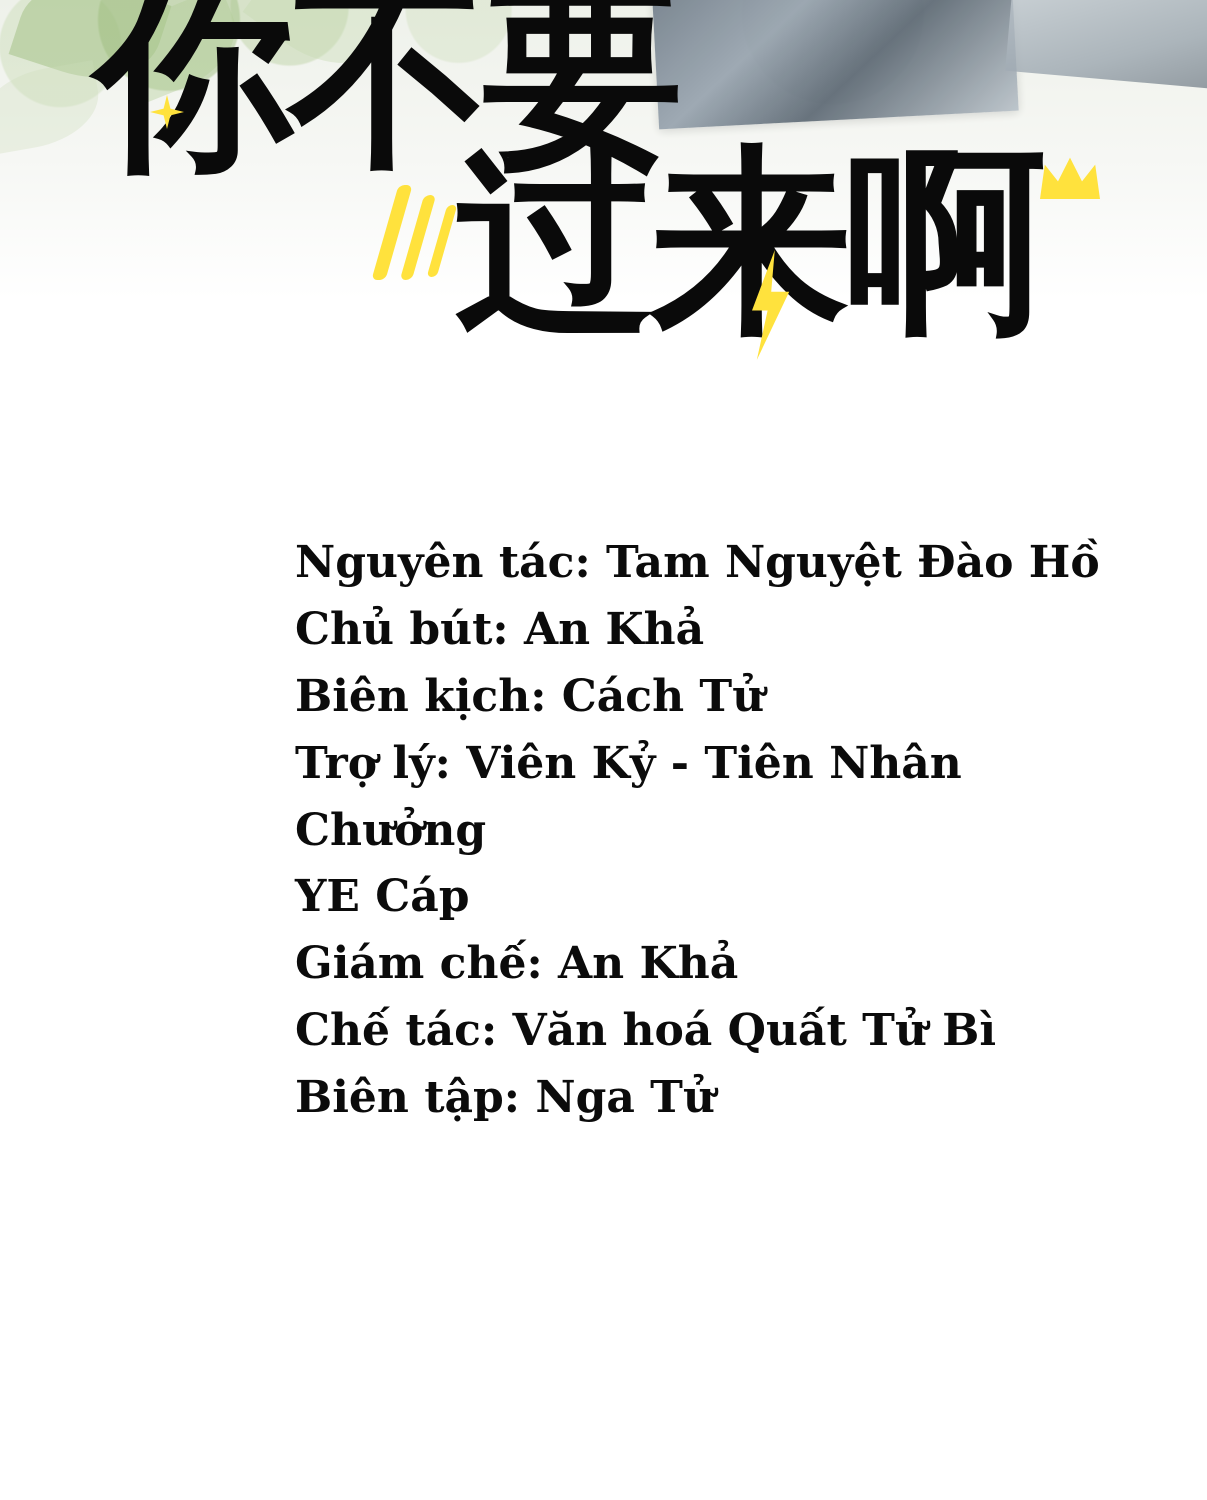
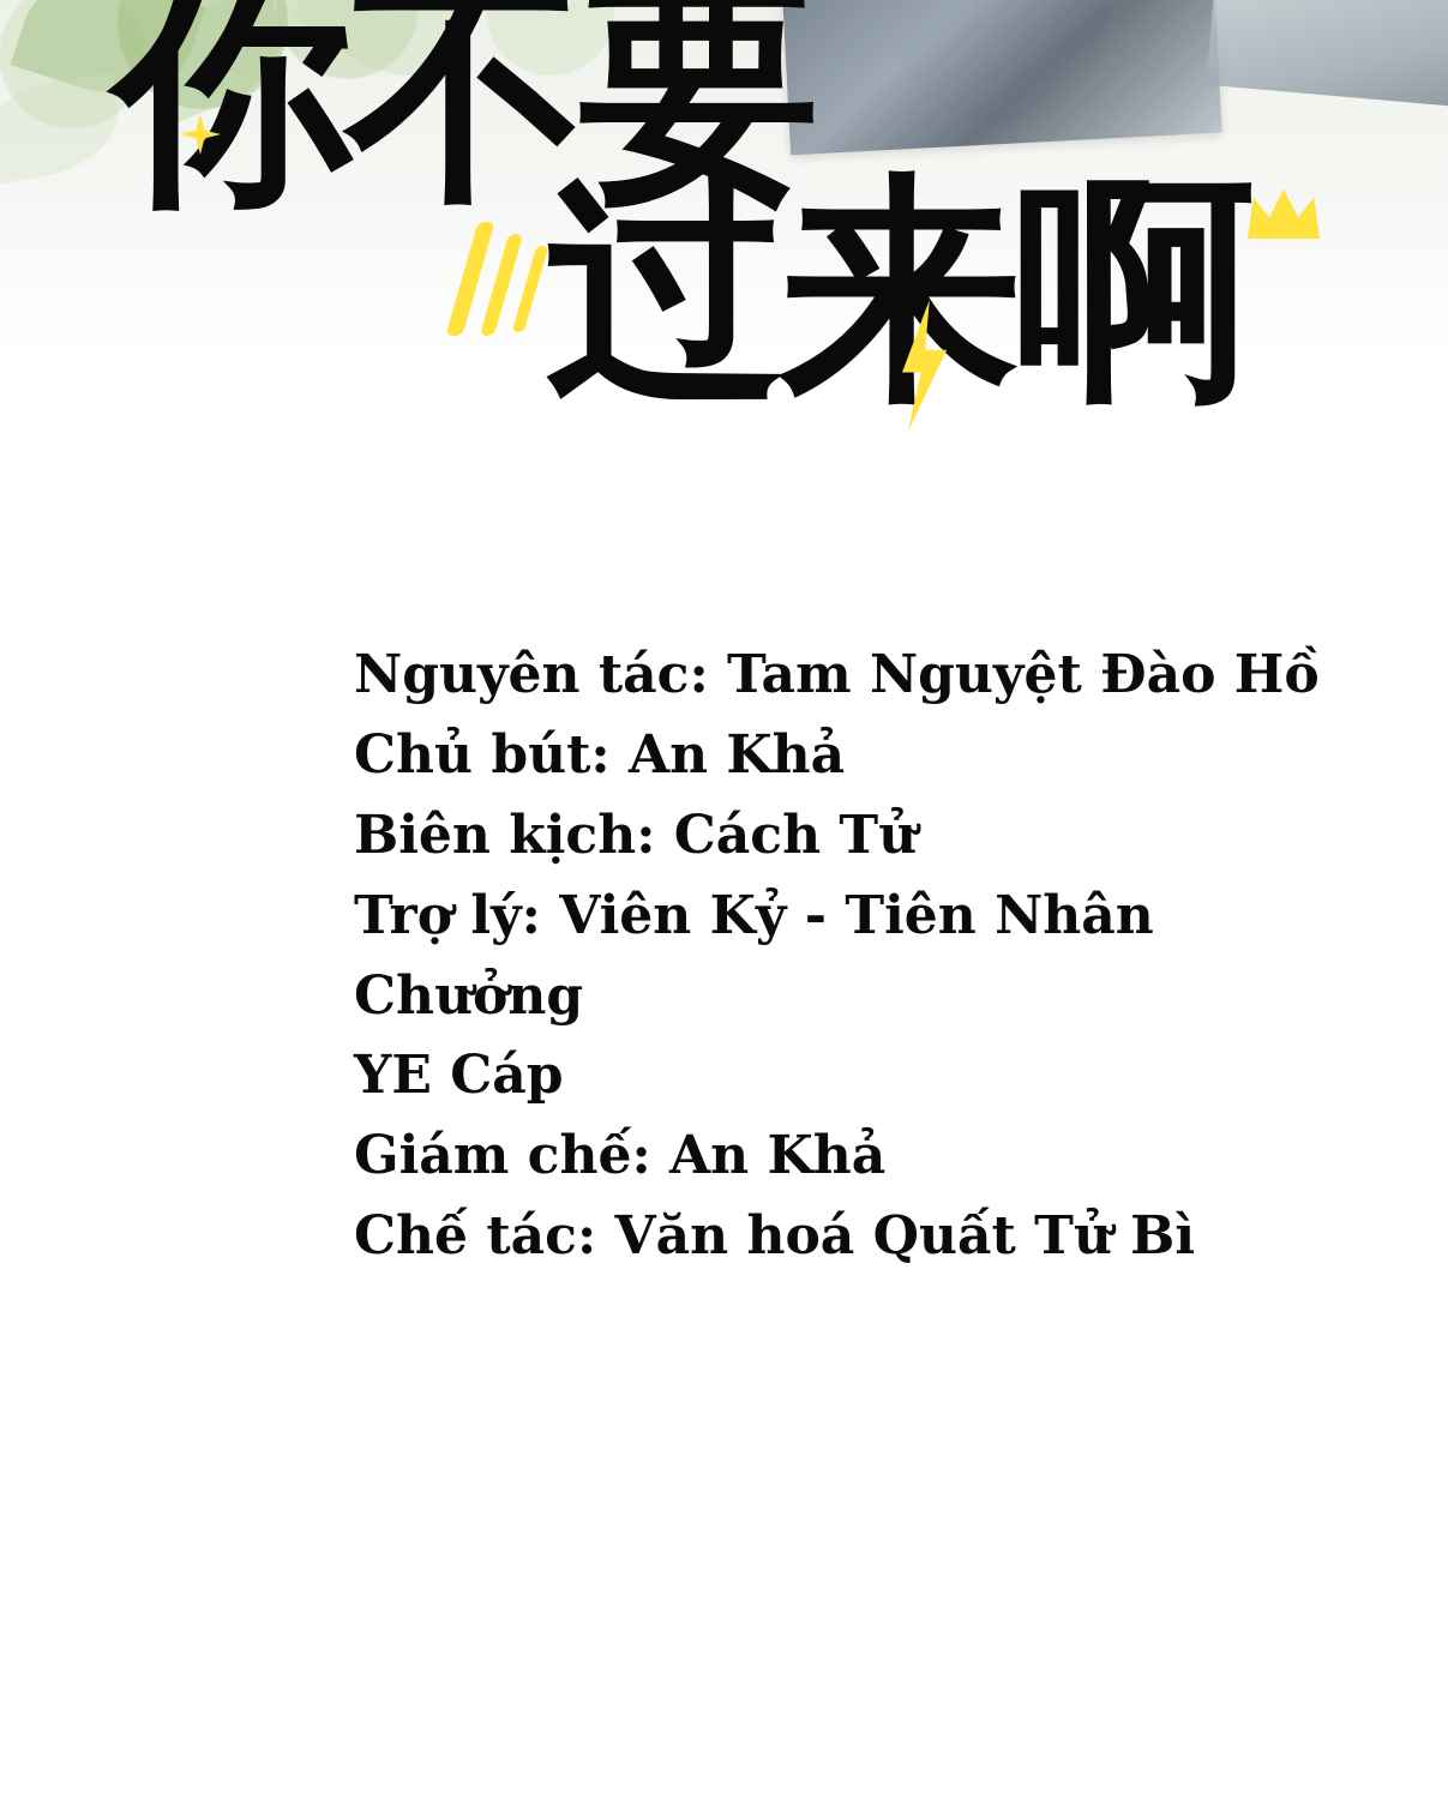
  你不要
  过来啊
  Nguyên tác: Tam Nguyệt Đào Hồ
  Chủ bút: An Khả
  Biên kịch: Cách Tử
  Trợ lý: Viên Kỷ - Tiên Nhân Chưởng
  YE Cáp
  Giám chế: An Khả
  Chế tác: Văn hoá Quất Tử Bì
- Biên tập: Nga Tử
